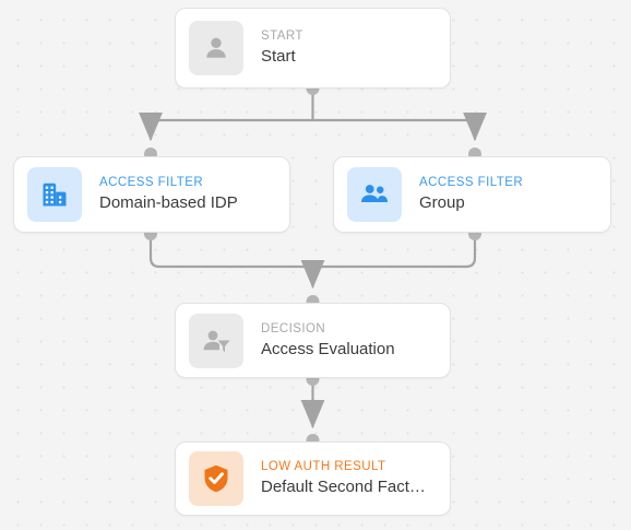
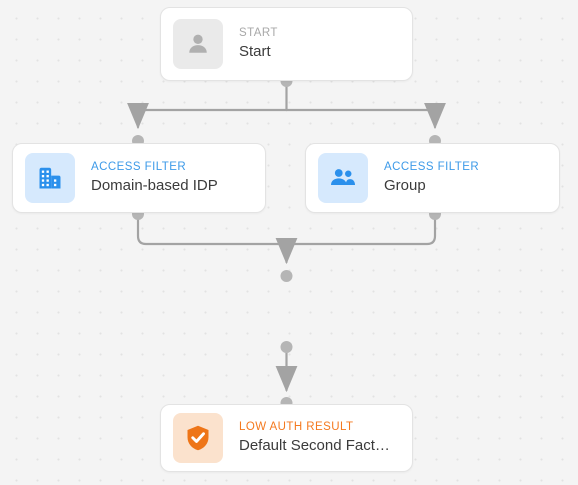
  START
  Start
  ACCESS FILTER
  Domain-based IDP
  ACCESS FILTER
  Group
- DECISION
- Access Evaluation
  LOW AUTH RESULT
  Default Second Fact…
